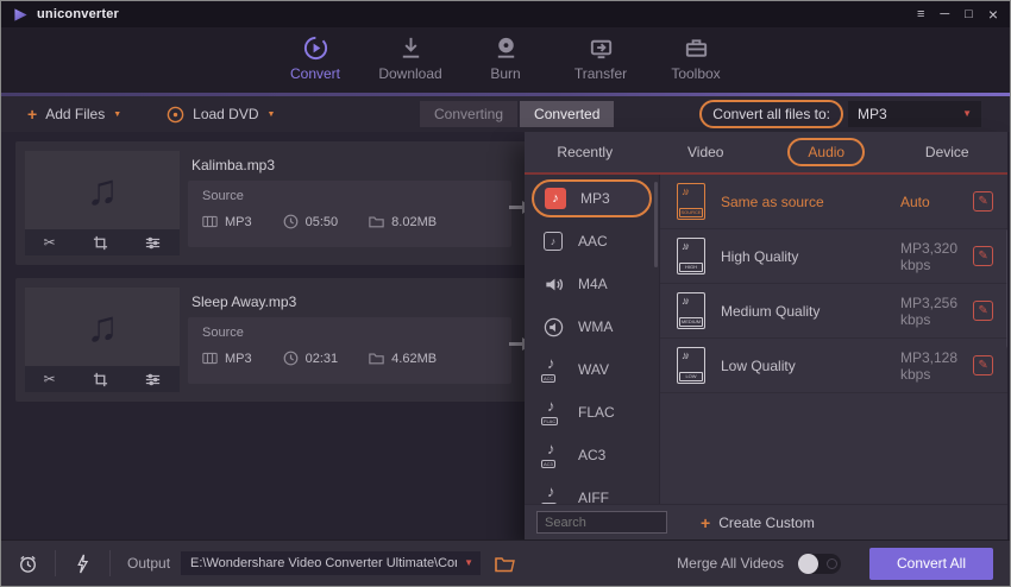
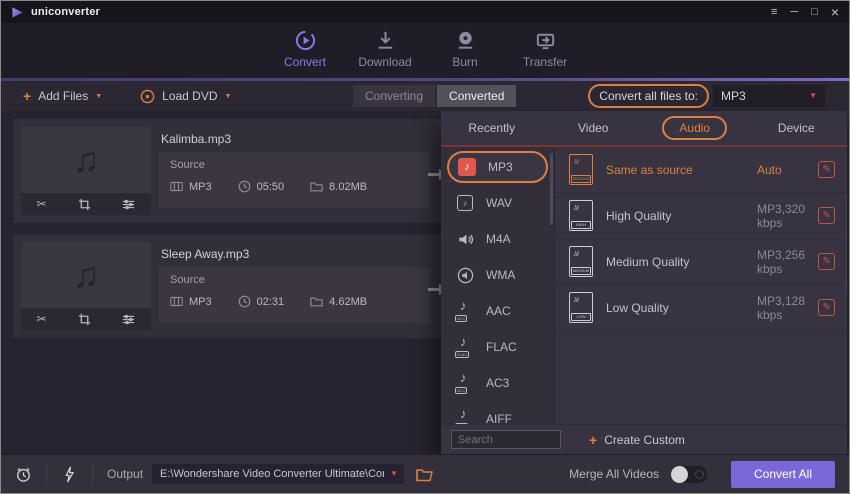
  uniconverter
  ≡
  ─
  □
  ×
  Convert
  Download
  Burn
  Transfer
- Toolbox
  +
  Add Files
  Load DVD
  Converting
  Converted
  Convert all files to:
  MP3
  ▼
  ✂
  Kalimba.mp3
  Source
  MP3
  05:50
  8.02MB
  ✂
  Sleep Away.mp3
  Source
  MP3
  02:31
  4.62MB
  Recently
  Video
  Audio
  Device
  ♪
  MP3
  ♪
- AAC
+ WAV
  M4A
  WMA
  ♪
- WAV
+ AAC
  ♪
  FLAC
  ♪
  AC3
  ♪
  AIFF
  ♪♪
  Same as source
  Auto
  ✎
  ♪♪
  High Quality
  MP3,320 kbps
  ✎
  ♪♪
  Medium Quality
  MP3,256 kbps
  ✎
  ♪♪
  Low Quality
  MP3,128 kbps
  ✎
  Search
  +
  Create Custom
  Output
  E:\Wondershare Video Converter Ultimate\Co
  ▼
  Merge All Videos
  Convert All
